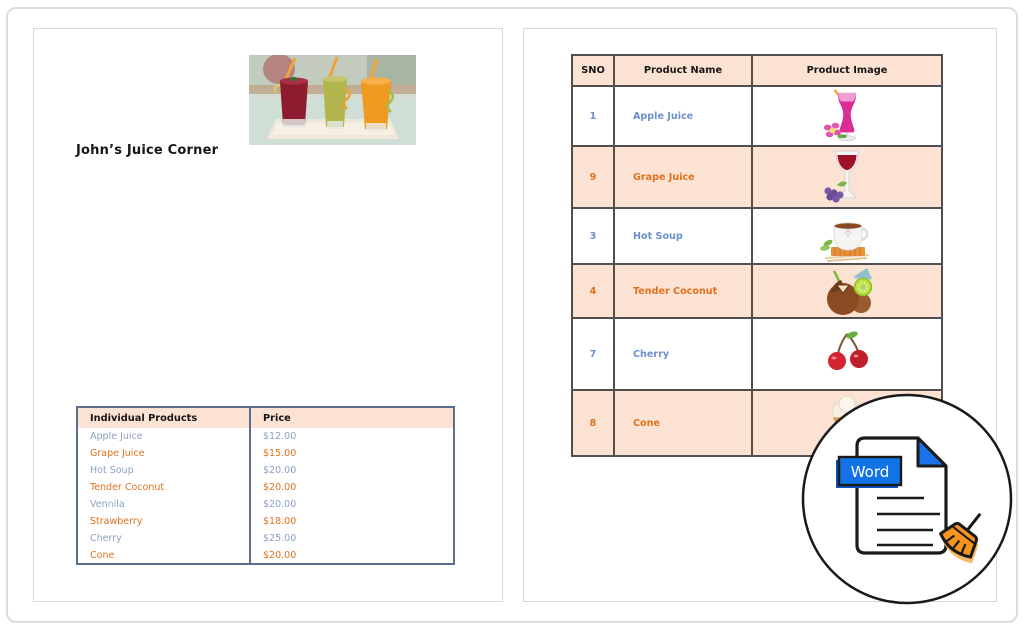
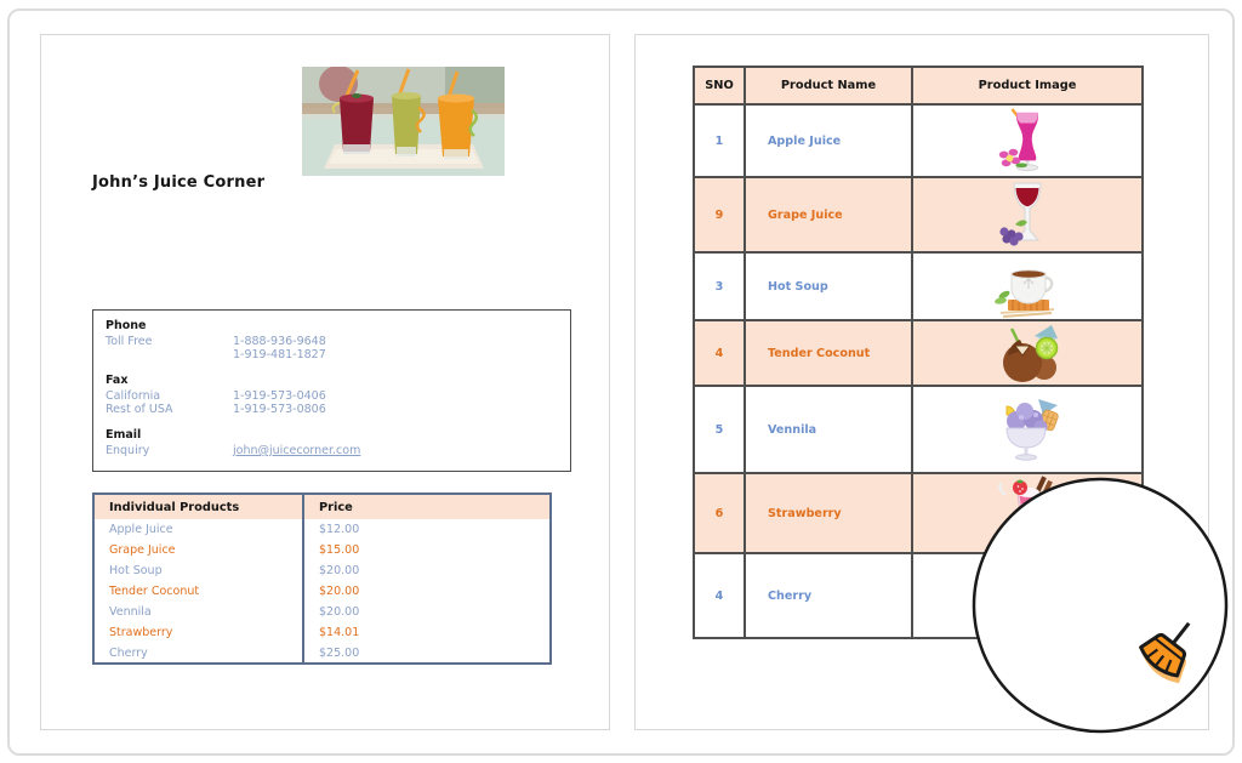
  John’s Juice Corner
+ Phone
+ Toll Free
+ 1-888-936-9648
+ 1-919-481-1827
+ Fax
+ California
+ 1-919-573-0406
+ Rest of USA
+ 1-919-573-0806
+ Email
+ Enquiry
+ john@juicecorner.com
  Individual Products	Price
  Apple Juice	$12.00
  Grape Juice	$15.00
  Hot Soup	$20.00
  Tender Coconut	$20.00
  Vennila	$20.00
- Strawberry	$18.00
+ Strawberry	$14.01
  Cherry	$25.00
- Cone	$20.00
  SNO	Product Name	Product Image
  1	Apple Juice
  9	Grape Juice
  3	Hot Soup
  4	Tender Coconut
+ 5	Vennila
+ 6	Strawberry
- 7	Cherry
+ 4	Cherry
- 8	Cone
- Word
